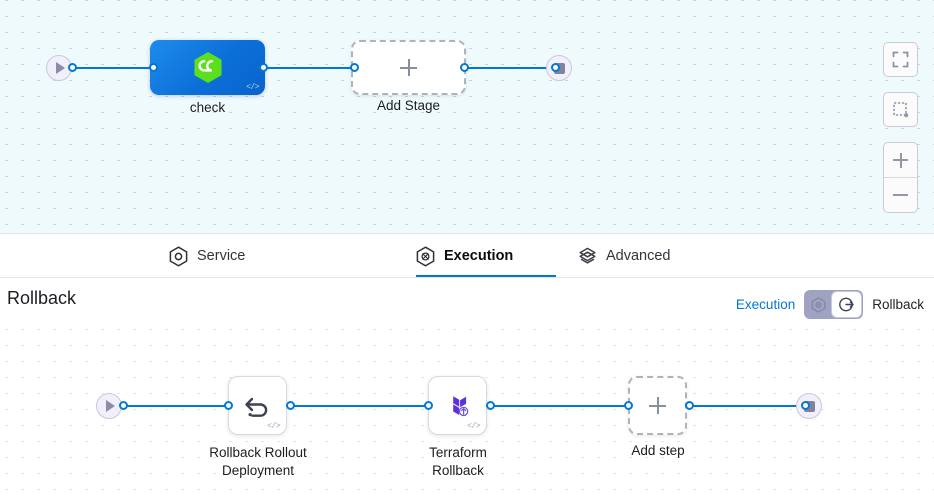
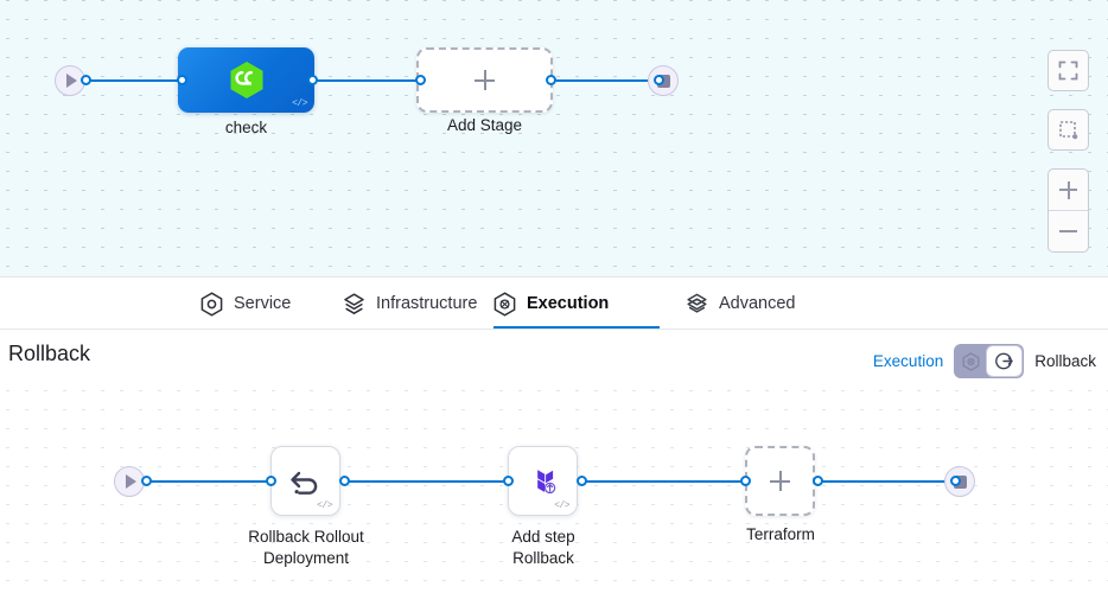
  </>
  check
  Add Stage
  Service
+ Infrastructure
  Execution
  Advanced
  Rollback
  Execution
  Rollback
  </>
  Rollback Rollout
  Deployment
  </>
- Terraform
+ Add step
  Rollback
- Add step
+ Terraform
